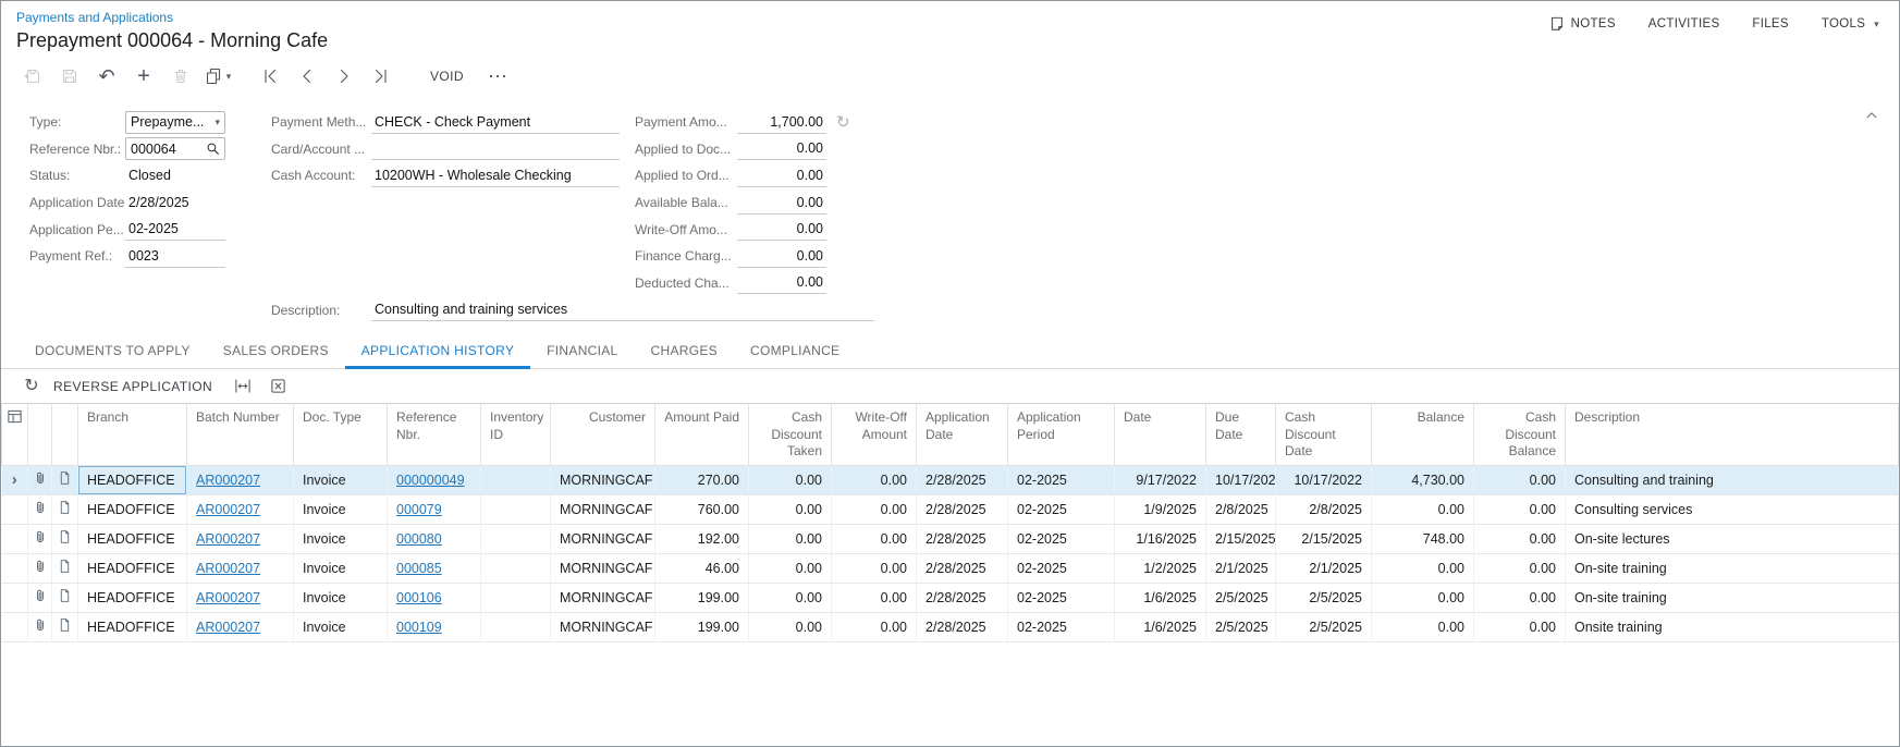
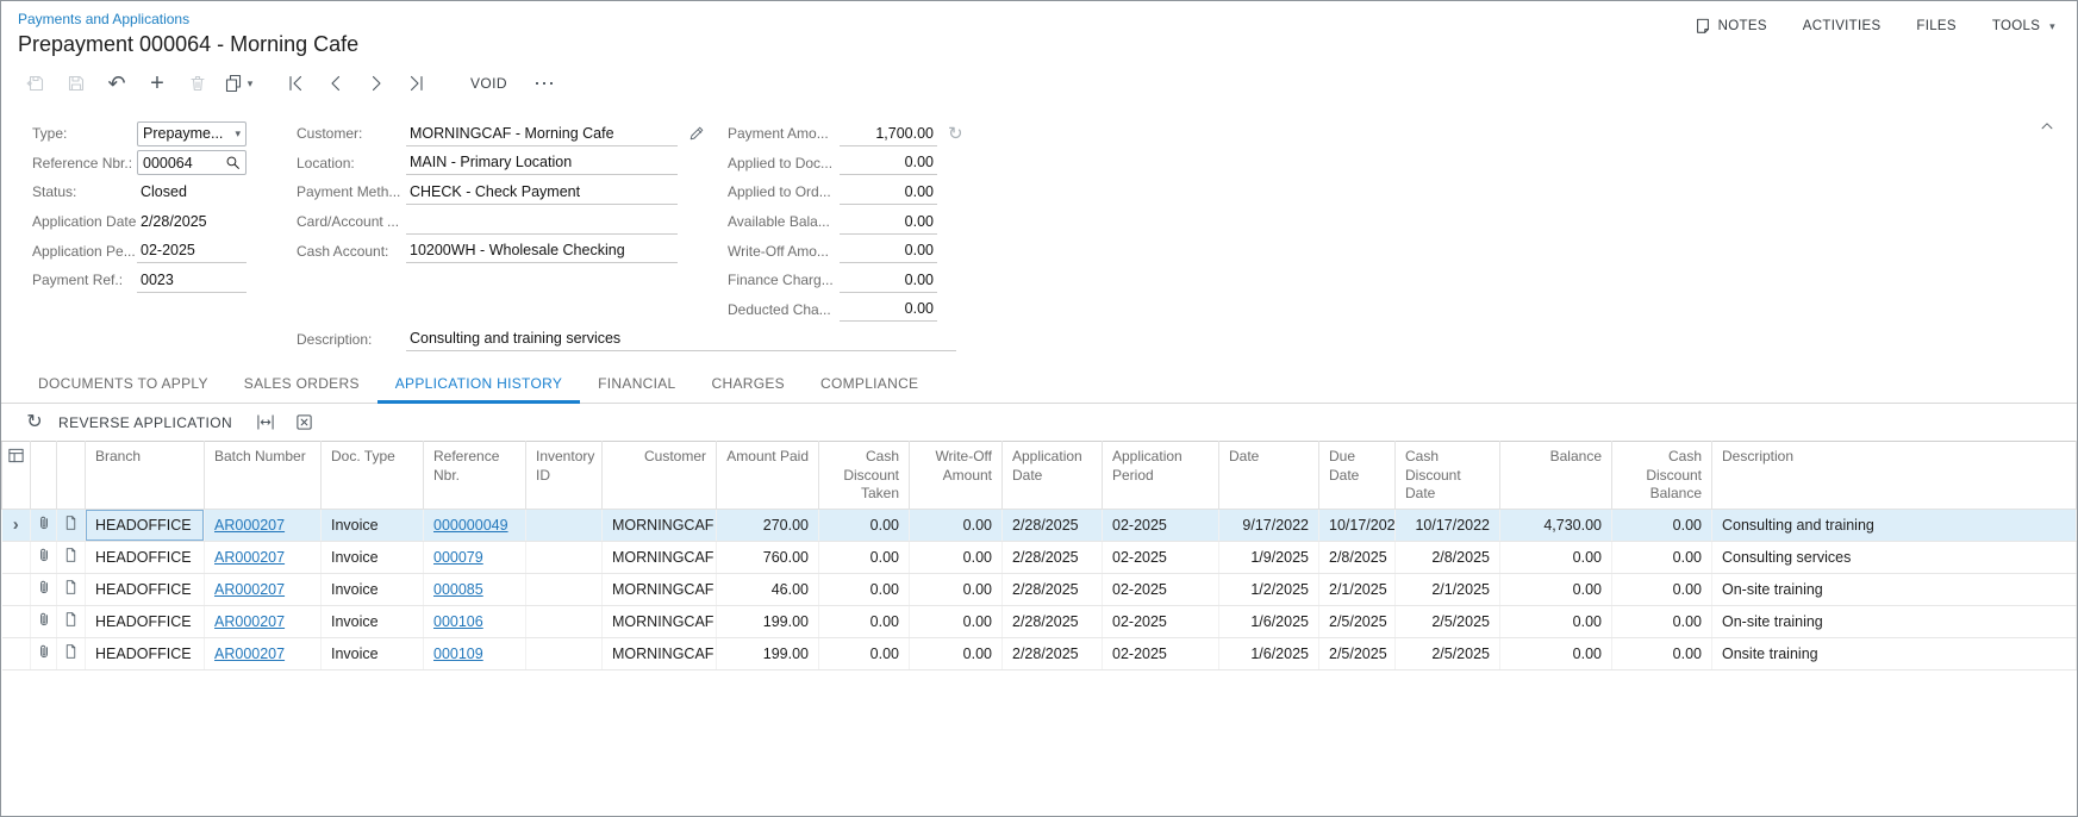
  Payments and Applications
  Prepayment 000064 - Morning Cafe
  NOTES
  ACTIVITIES
  FILES
  TOOLS
  ▾
  ↶
  +
  ▾
  VOID
  ⋯
  Type:
  Prepayme...
  ▾
  Reference Nbr.:
  000064
  Status:
  Closed
  Application Date
  2/28/2025
  Application Pe...
  02-2025
  Payment Ref.:
  0023
+ Customer:
+ MORNINGCAF - Morning Cafe
+ Location:
+ MAIN - Primary Location
  Payment Meth...
  CHECK - Check Payment
  Card/Account ...
  Cash Account:
  10200WH - Wholesale Checking
  Payment Amo...
  1,700.00
  ↻
  Applied to Doc...
  0.00
  Applied to Ord...
  0.00
  Available Bala...
  0.00
  Write-Off Amo...
  0.00
  Finance Charg...
  0.00
  Deducted Cha...
  0.00
  Description:
  Consulting and training services
  DOCUMENTS TO APPLY
  SALES ORDERS
  APPLICATION HISTORY
  FINANCIAL
  CHARGES
  COMPLIANCE
  ↻
  REVERSE APPLICATION
  			Branch	Batch Number	Doc. Type	Reference Nbr.	Inventory ID	Customer	Amount Paid	Cash Discount Taken	Write-Off Amount	Application Date	Application Period	Date	Due Date	Cash Discount Date	Balance	Cash Discount Balance	Description
  ›			HEADOFFICE	AR000207	Invoice	000000049		MORNINGCAF	270.00	0.00	0.00	2/28/2025	02-2025	9/17/2022	10/17/202	10/17/2022	4,730.00	0.00	Consulting and training
  			HEADOFFICE	AR000207	Invoice	000079		MORNINGCAF	760.00	0.00	0.00	2/28/2025	02-2025	1/9/2025	2/8/2025	2/8/2025	0.00	0.00	Consulting services
- 			HEADOFFICE	AR000207	Invoice	000080		MORNINGCAF	192.00	0.00	0.00	2/28/2025	02-2025	1/16/2025	2/15/2025	2/15/2025	748.00	0.00	On-site lectures
  			HEADOFFICE	AR000207	Invoice	000085		MORNINGCAF	46.00	0.00	0.00	2/28/2025	02-2025	1/2/2025	2/1/2025	2/1/2025	0.00	0.00	On-site training
  			HEADOFFICE	AR000207	Invoice	000106		MORNINGCAF	199.00	0.00	0.00	2/28/2025	02-2025	1/6/2025	2/5/2025	2/5/2025	0.00	0.00	On-site training
  			HEADOFFICE	AR000207	Invoice	000109		MORNINGCAF	199.00	0.00	0.00	2/28/2025	02-2025	1/6/2025	2/5/2025	2/5/2025	0.00	0.00	Onsite training
